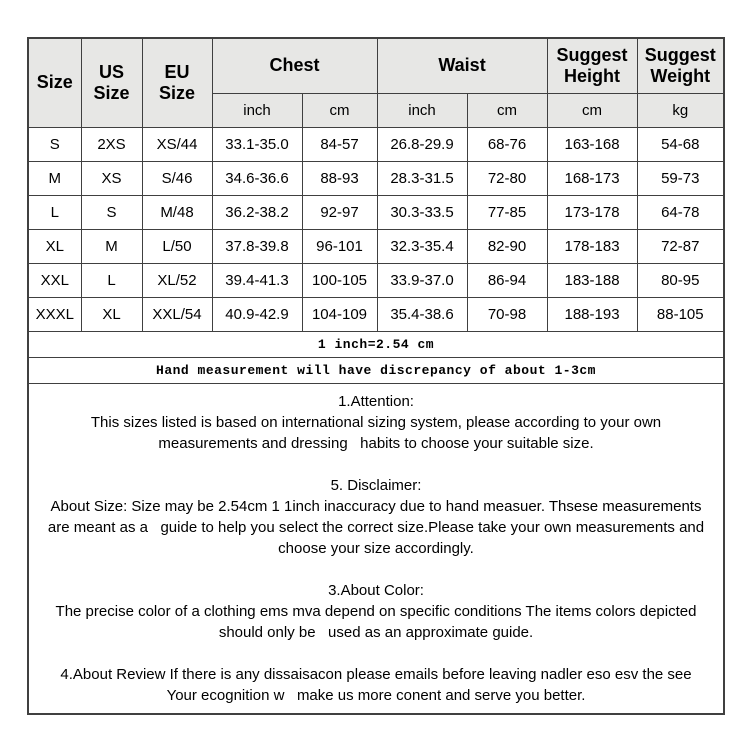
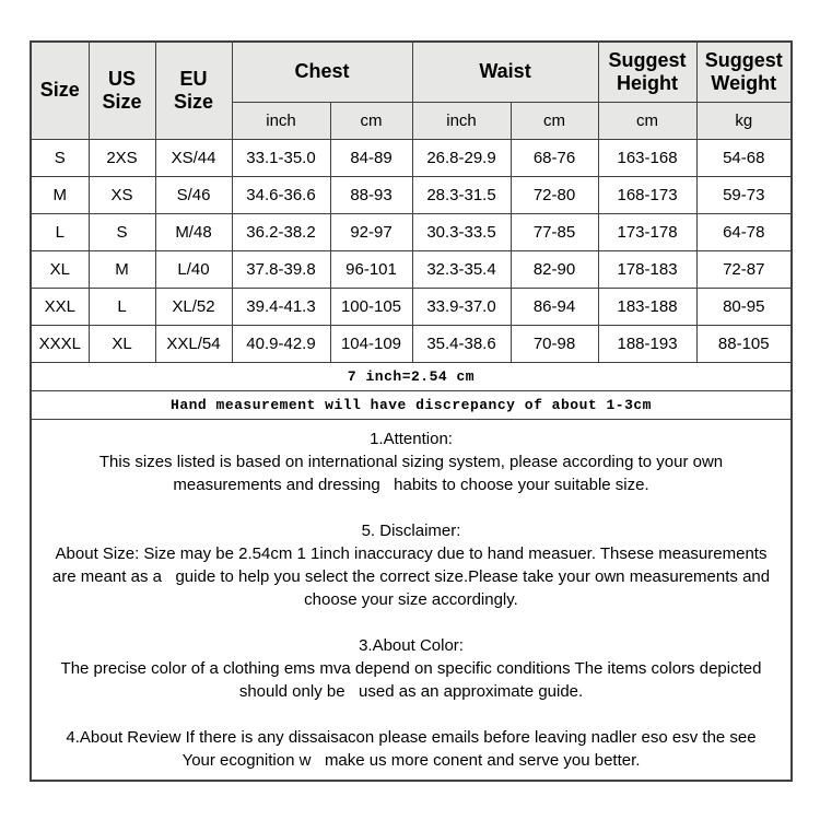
  Size	US Size	EU Size	Chest	Waist	Suggest Height	Suggest Weight
  inch	cm	inch	cm	cm	kg
- S	2XS	XS/44	33.1-35.0	84-57	26.8-29.9	68-76	163-168	54-68
+ S	2XS	XS/44	33.1-35.0	84-89	26.8-29.9	68-76	163-168	54-68
  M	XS	S/46	34.6-36.6	88-93	28.3-31.5	72-80	168-173	59-73
  L	S	M/48	36.2-38.2	92-97	30.3-33.5	77-85	173-178	64-78
- XL	M	L/50	37.8-39.8	96-101	32.3-35.4	82-90	178-183	72-87
+ XL	M	L/40	37.8-39.8	96-101	32.3-35.4	82-90	178-183	72-87
  XXL	L	XL/52	39.4-41.3	100-105	33.9-37.0	86-94	183-188	80-95
  XXXL	XL	XXL/54	40.9-42.9	104-109	35.4-38.6	70-98	188-193	88-105
- 1 inch=2.54 cm
+ 7 inch=2.54 cm
  Hand measurement will have discrepancy of about 1-3cm
  1.Attention: This sizes listed is based on international sizing system, please according to your own measurements and dressing habits to choose your suitable size. 5. Disclaimer: About Size: Size may be 2.54cm 1 1inch inaccuracy due to hand measuer. Thsese measurements are meant as a guide to help you select the correct size.Please take your own measurements and choose your size accordingly. 3.About Color: The precise color of a clothing ems mva depend on specific conditions The items colors depicted should only be used as an approximate guide. 4.About Review If there is any dissaisacon please emails before leaving nadler eso esv the see Your ecognition w make us more conent and serve you better.
